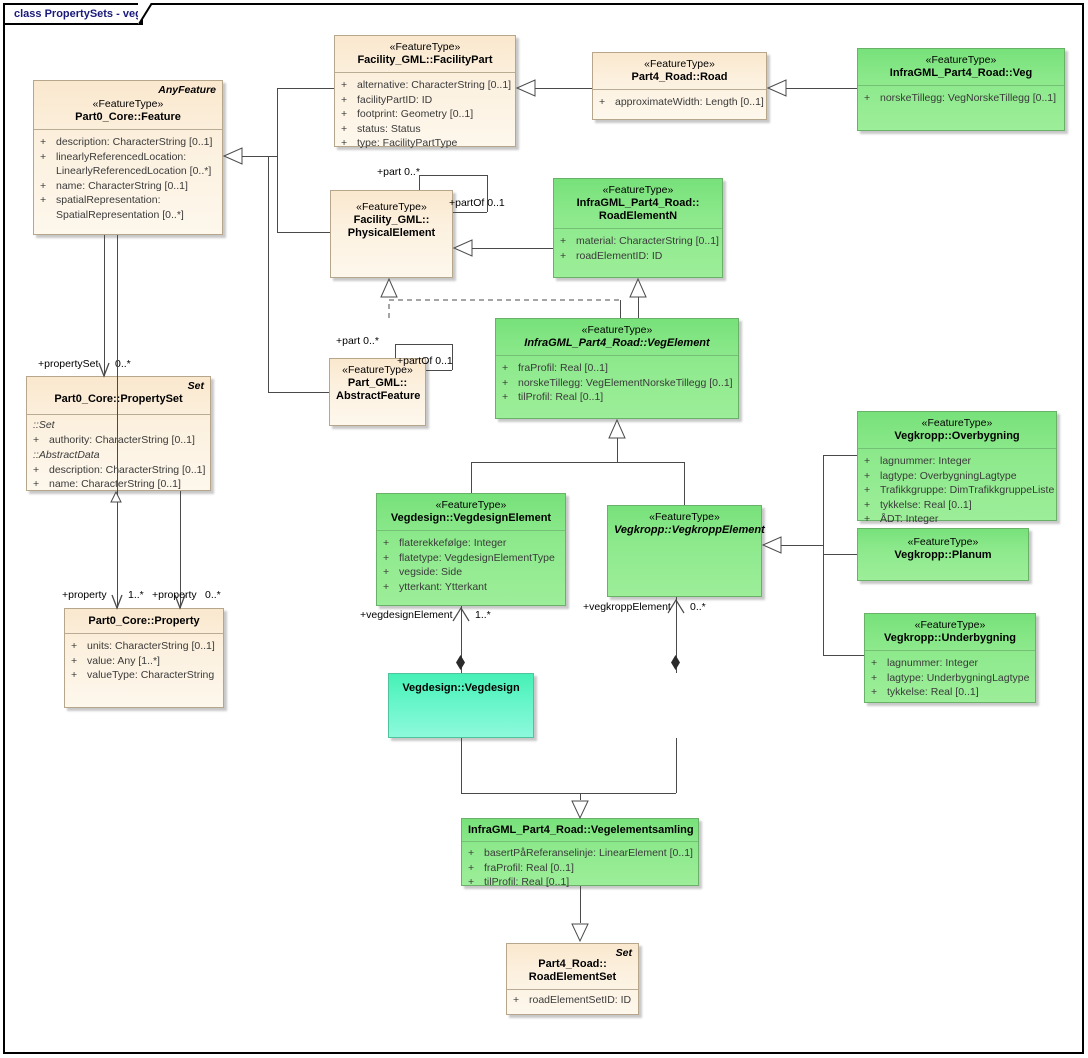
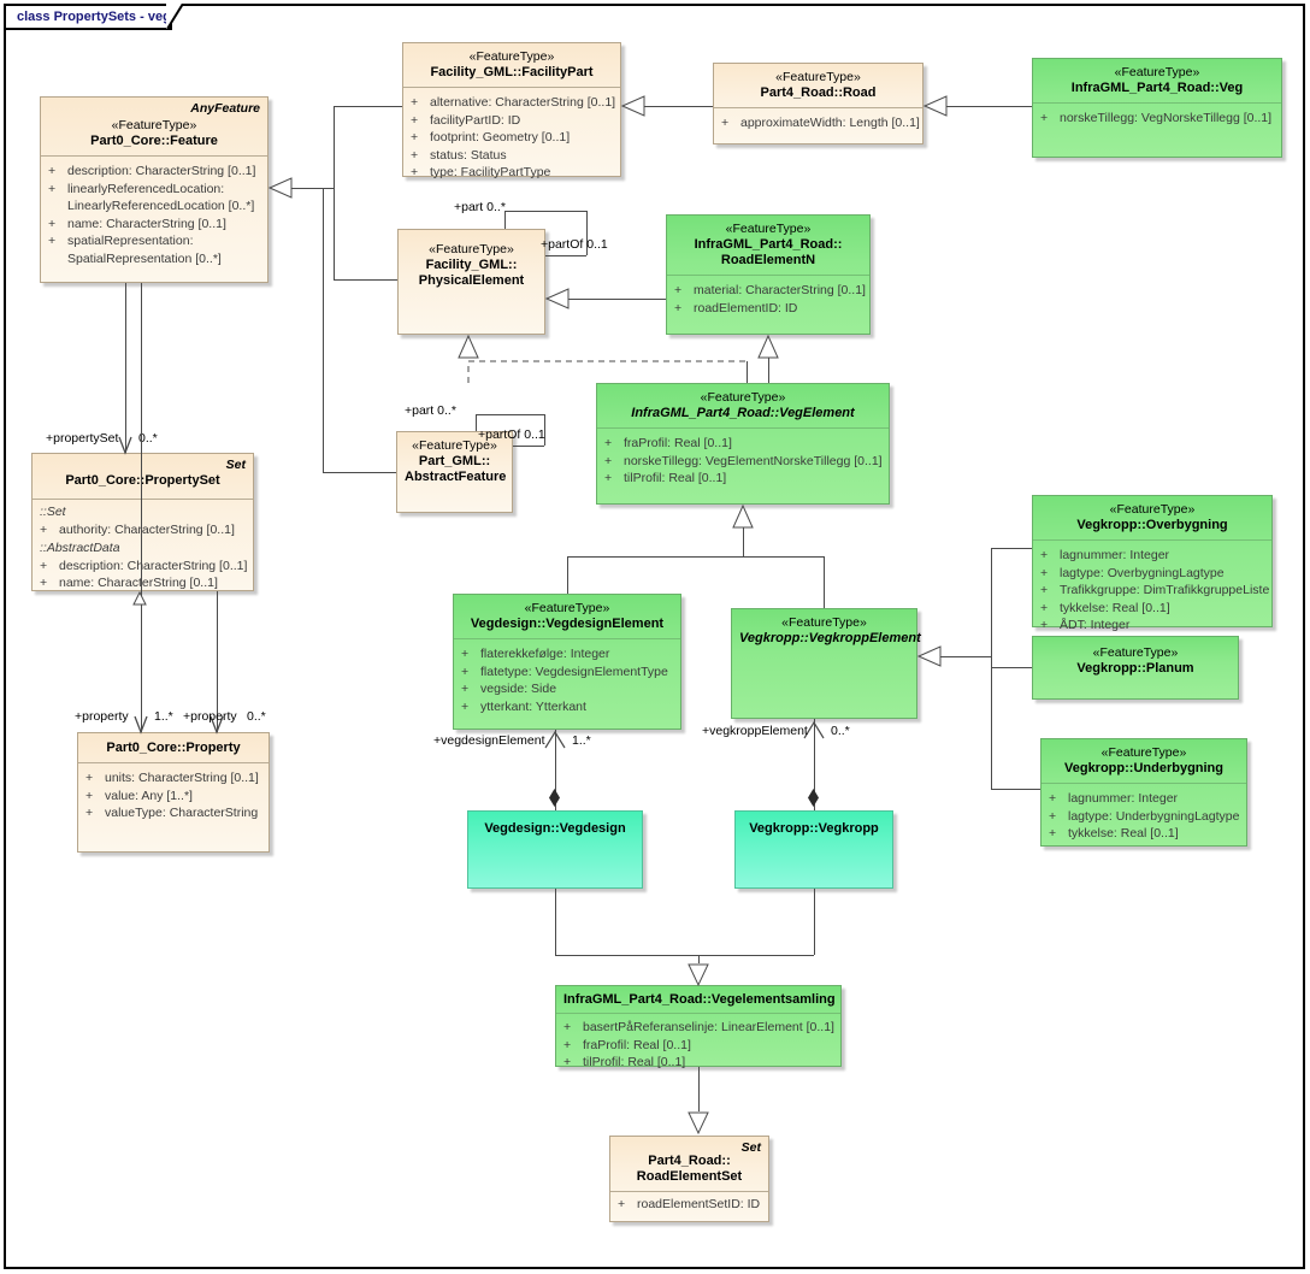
  class PropertySets - ve
  AnyFeature
  «FeatureType»
  Part0_Core::Feature
  + description: CharacterString [0..1]
  + linearlyReferencedLocation:
  LinearlyReferencedLocation [0..*]
  + name: CharacterString [0..1]
  + spatialRepresentation:
  SpatialRepresentation [0..*]
  «FeatureType»
  Facility_GML::FacilityPart
  + alternative: CharacterString [0..1]
  + facilityPartID: ID
  + footprint: Geometry [0..1]
  + status: Status
  + type: FacilityPartType
  «FeatureType»
  Part4_Road::Road
  + approximateWidth: Length [0..1]
  «FeatureType»
  InfraGML_Part4_Road::Veg
  + norskeTillegg: VegNorskeTillegg [0..1]
  «FeatureType»
  Facility_GML::
  PhysicalElement
  «FeatureType»
  InfraGML_Part4_Road::
  RoadElementN
  + material: CharacterString [0..1]
  + roadElementID: ID
  «FeatureType»
  Part_GML::
  AbstractFeature
  «FeatureType»
  InfraGML_Part4_Road::VegElement
  + fraProfil: Real [0..1]
  + norskeTillegg: VegElementNorskeTillegg [0..1]
  + tilProfil: Real [0..1]
  Set
  Part0_Core::PropertySet
  ::Set
  + authority: ChaacterString [0..1]
  ::AbstractData
  + description: CaracterString [0..1]
  + name: CharacerString [0..1]
  Part0_Core::Property
  + units: CharacterString [0..1]
  + value: Any [1..*]
  + valueType: CharacterString
  «FeatureType»
  Vegdesign::VegdesignElement
  + flaterekkefølge: Integer
  + flatetype: VegdesignElementType
  + vegside: Side
  + ytterkant: Ytterkant
  «FeatureType»
  Vegkropp::VegkroppElement
  «FeatureType»
  Vegkropp::Overbygning
  + lagnummer: Integer
  + lagtype: OverbygningLagtype
  + Trafikkgruppe: DimTrafikkgruppeListe
  + tykkelse: Real [0..1]
  + ÅDT: Integer
  «FeatureType»
  Vegkropp::Planum
  «FeatureType»
  Vegkropp::Underbygning
  + lagnummer: Integer
  + lagtype: UnderbygningLagtype
  + tykkelse: Real [0..1]
  Vegdesign::Vegdesign
+ Vegkropp::Vegkropp
  InfraGML_Part4_Road::Vegelementsamling
  + basertPåReferanselinje: LinearElement [0..1]
  + fraProfil: Real [0..1]
  + tilProfil: Real [0..1]
  Set
  Part4_Road::
  RoadElementSet
  + roadElementSetID: ID
  +part 0..*
  +partOf 0..1
  +part 0..*
  +partOf 0..1
  +propertySet
  ..*
  +property
  1..*
  +property
  0..*
  +vegdesignElement
  1..*
  +vegkroppElement
  0..*
